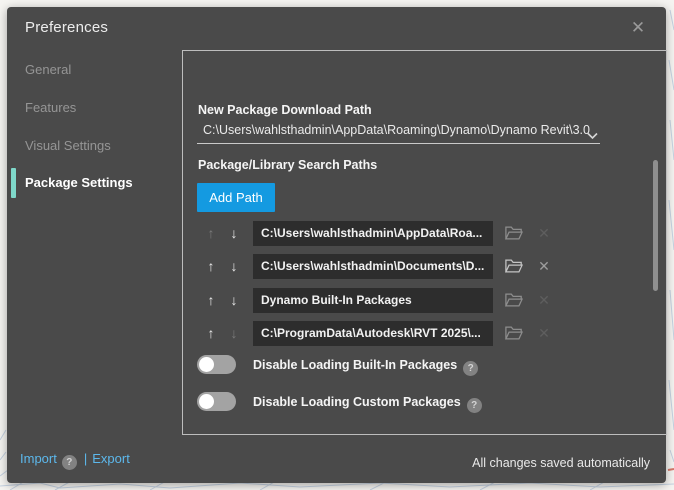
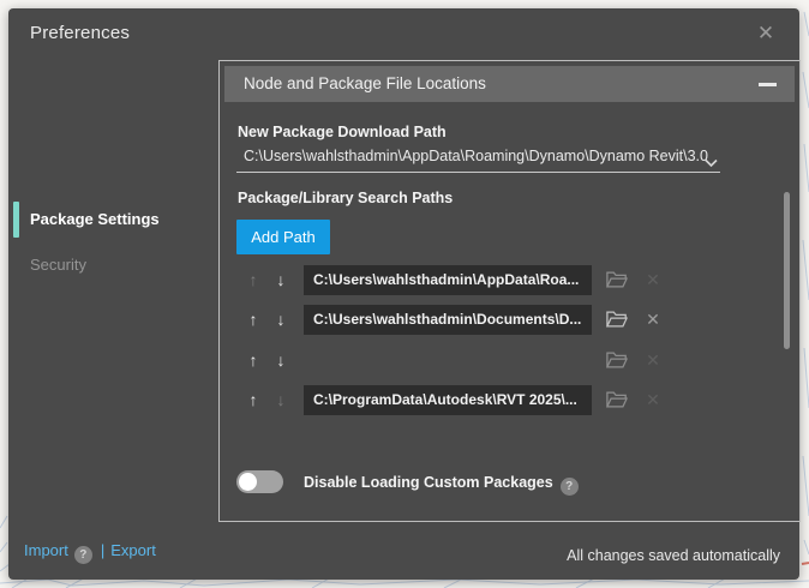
  Preferences
  ✕
- General
- Features
- Visual Settings
  Package Settings
+ Security
+ Node and Package File Locations
  New Package Download Path
  C:\Users\wahlsthadmin\AppData\Roaming\Dynamo\Dynamo Revit\3.0
  Package/Library Search Paths
  Add Path
  ↑
  ↓
  C:\Users\wahlsthadmin\AppData\Roa...
  ↑
  ↓
  C:\Users\wahlsthadmin\Documents\D...
  ✕
  ↑
  ↓
- Dynamo Built-In Packages
  ↑
  ↓
  C:\ProgramData\Autodesk\RVT 2025\...
- Disable Loading Built-In Packages ?
  Disable Loading Custom Packages ?
  Import ? | Export
  All changes saved automatically
